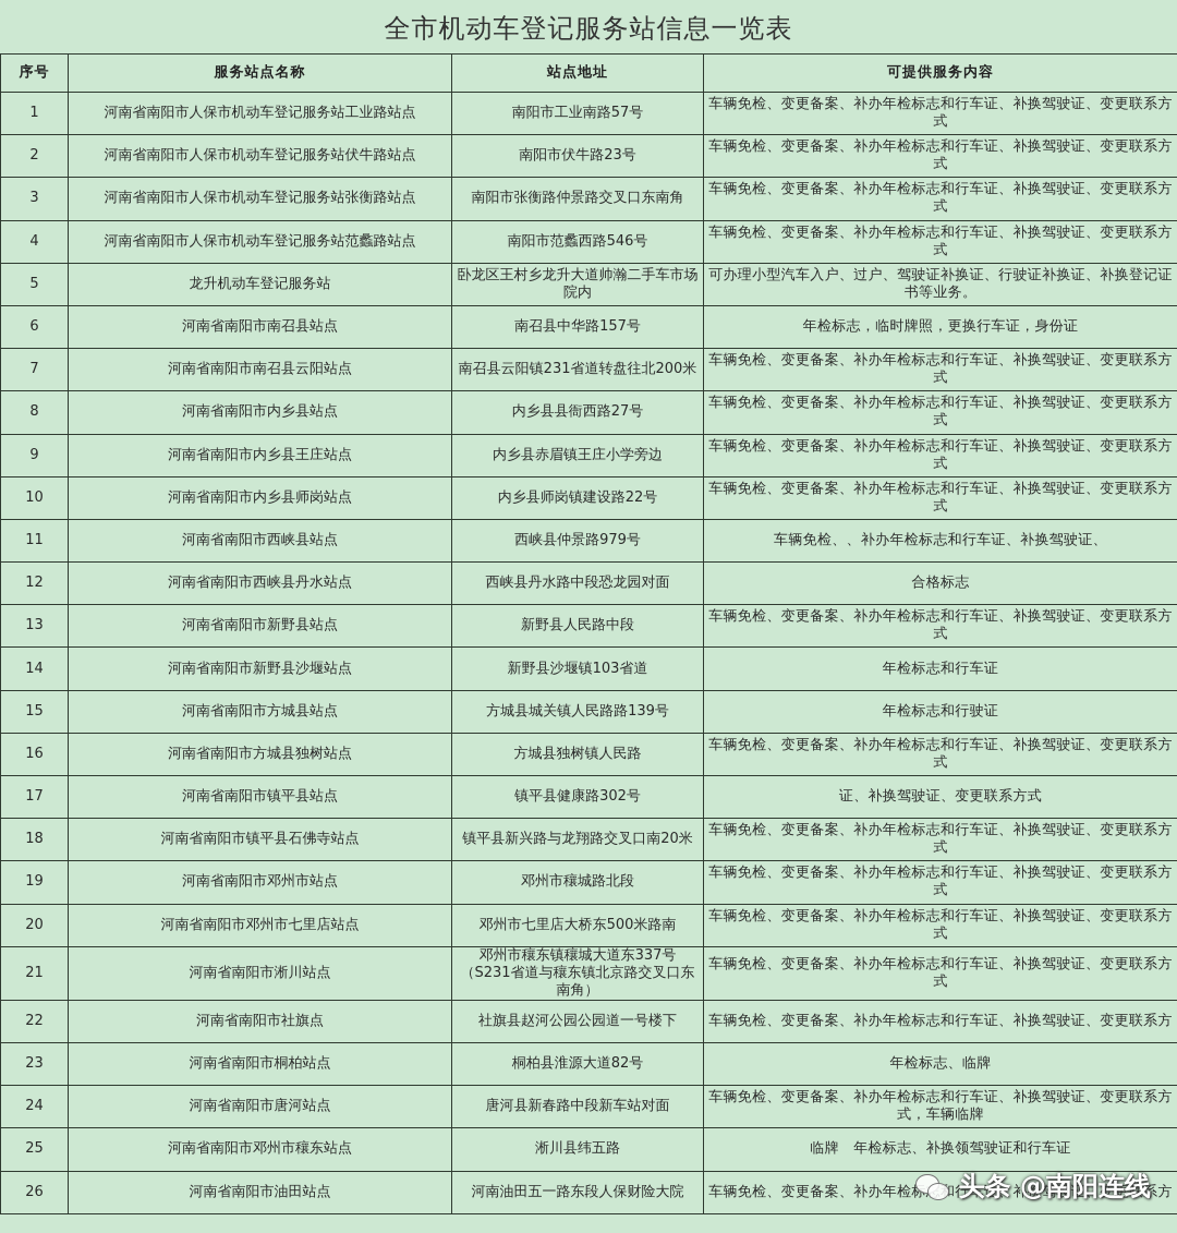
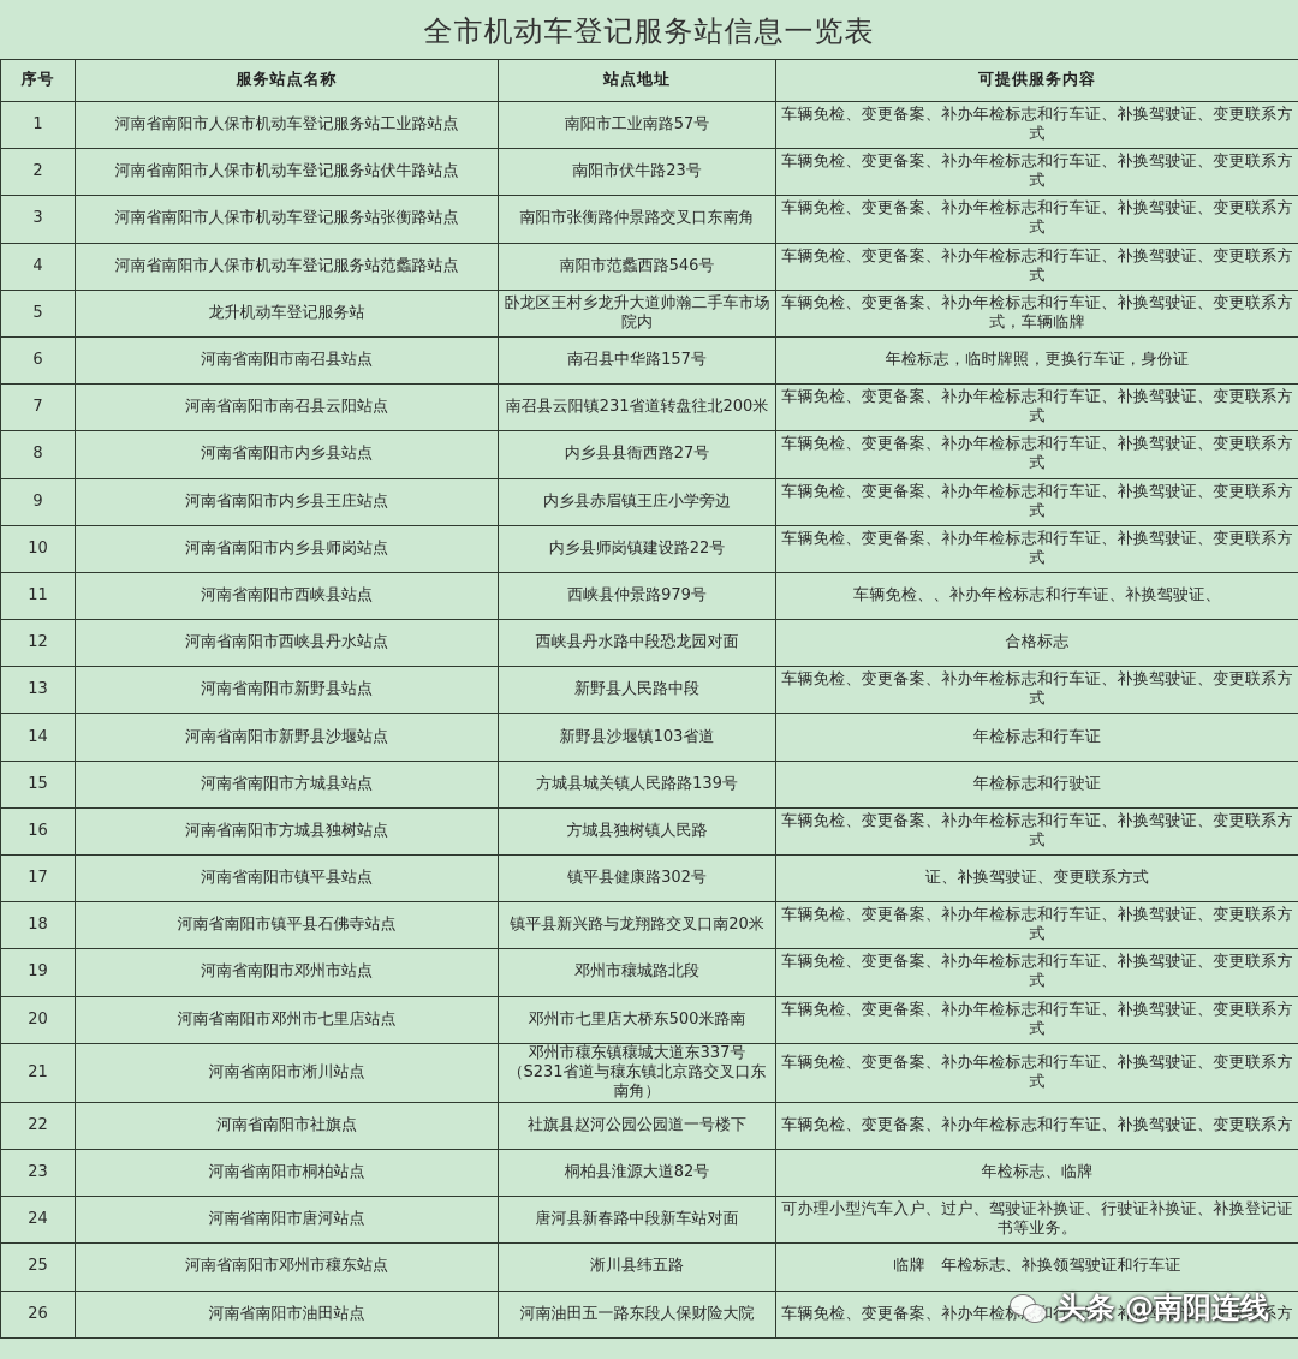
  全市机动车登记服务站信息一览表
  序号	服务站点名称	站点地址	可提供服务内容
  1	河南省南阳市人保市机动车登记服务站工业路站点	南阳市工业南路57号	车辆免检、变更备案、补办年检标志和行车证、补换驾驶证、变更联系方式
  2	河南省南阳市人保市机动车登记服务站伏牛路站点	南阳市伏牛路23号	车辆免检、变更备案、补办年检标志和行车证、补换驾驶证、变更联系方式
  3	河南省南阳市人保市机动车登记服务站张衡路站点	南阳市张衡路仲景路交叉口东南角	车辆免检、变更备案、补办年检标志和行车证、补换驾驶证、变更联系方式
  4	河南省南阳市人保市机动车登记服务站范蠡路站点	南阳市范蠡西路546号	车辆免检、变更备案、补办年检标志和行车证、补换驾驶证、变更联系方式
- 5	龙升机动车登记服务站	卧龙区王村乡龙升大道帅瀚二手车市场院内	可办理小型汽车入户、过户、驾驶证补换证、行驶证补换证、补换登记证书等业务。
+ 5	龙升机动车登记服务站	卧龙区王村乡龙升大道帅瀚二手车市场院内	车辆免检、变更备案、补办年检标志和行车证、补换驾驶证、变更联系方式，车辆临牌
  6	河南省南阳市南召县站点	南召县中华路157号	年检标志，临时牌照，更换行车证，身份证
  7	河南省南阳市南召县云阳站点	南召县云阳镇231省道转盘往北200米	车辆免检、变更备案、补办年检标志和行车证、补换驾驶证、变更联系方式
  8	河南省南阳市内乡县站点	内乡县县衙西路27号	车辆免检、变更备案、补办年检标志和行车证、补换驾驶证、变更联系方式
  9	河南省南阳市内乡县王庄站点	内乡县赤眉镇王庄小学旁边	车辆免检、变更备案、补办年检标志和行车证、补换驾驶证、变更联系方式
  10	河南省南阳市内乡县师岗站点	内乡县师岗镇建设路22号	车辆免检、变更备案、补办年检标志和行车证、补换驾驶证、变更联系方式
  11	河南省南阳市西峡县站点	西峡县仲景路979号	车辆免检、、补办年检标志和行车证、补换驾驶证、
  12	河南省南阳市西峡县丹水站点	西峡县丹水路中段恐龙园对面	合格标志
  13	河南省南阳市新野县站点	新野县人民路中段	车辆免检、变更备案、补办年检标志和行车证、补换驾驶证、变更联系方式
  14	河南省南阳市新野县沙堰站点	新野县沙堰镇103省道	年检标志和行车证
  15	河南省南阳市方城县站点	方城县城关镇人民路路139号	年检标志和行驶证
  16	河南省南阳市方城县独树站点	方城县独树镇人民路	车辆免检、变更备案、补办年检标志和行车证、补换驾驶证、变更联系方式
  17	河南省南阳市镇平县站点	镇平县健康路302号	证、补换驾驶证、变更联系方式
  18	河南省南阳市镇平县石佛寺站点	镇平县新兴路与龙翔路交叉口南20米	车辆免检、变更备案、补办年检标志和行车证、补换驾驶证、变更联系方式
  19	河南省南阳市邓州市站点	邓州市穰城路北段	车辆免检、变更备案、补办年检标志和行车证、补换驾驶证、变更联系方式
  20	河南省南阳市邓州市七里店站点	邓州市七里店大桥东500米路南	车辆免检、变更备案、补办年检标志和行车证、补换驾驶证、变更联系方式
  21	河南省南阳市淅川站点	邓州市穰东镇穰城大道东337号（S231省道与穰东镇北京路交叉口东南角）	车辆免检、变更备案、补办年检标志和行车证、补换驾驶证、变更联系方式
  22	河南省南阳市社旗点	社旗县赵河公园公园道一号楼下	车辆免检、变更备案、补办年检标志和行车证、补换驾驶证、变更联系方
  23	河南省南阳市桐柏站点	桐柏县淮源大道82号	年检标志、临牌
- 24	河南省南阳市唐河站点	唐河县新春路中段新车站对面	车辆免检、变更备案、补办年检标志和行车证、补换驾驶证、变更联系方式，车辆临牌
+ 24	河南省南阳市唐河站点	唐河县新春路中段新车站对面	可办理小型汽车入户、过户、驾驶证补换证、行驶证补换证、补换登记证书等业务。
  25	河南省南阳市邓州市穰东站点	淅川县纬五路	临牌 年检标志、补换领驾驶证和行车证
  26	河南省南阳市油田站点	河南油田五一路东段人保财险大院	车辆免检、变更备案、补办年检标志和行车证、补换驾驶证、变更联系方
  头条 @南阳连线
